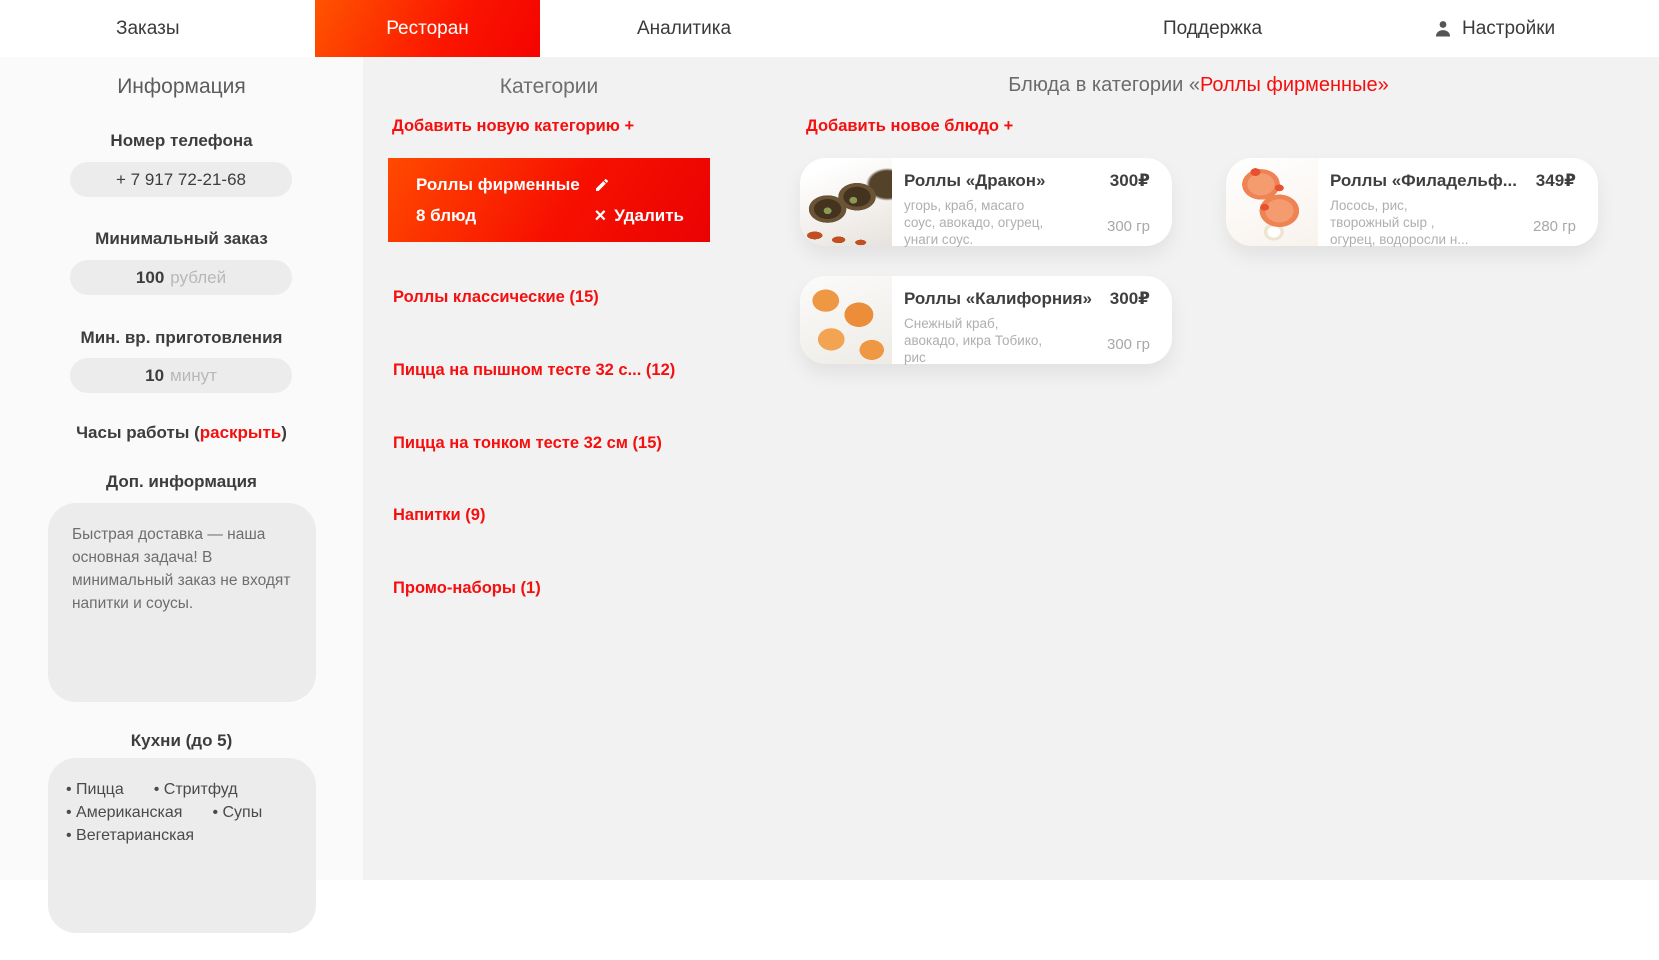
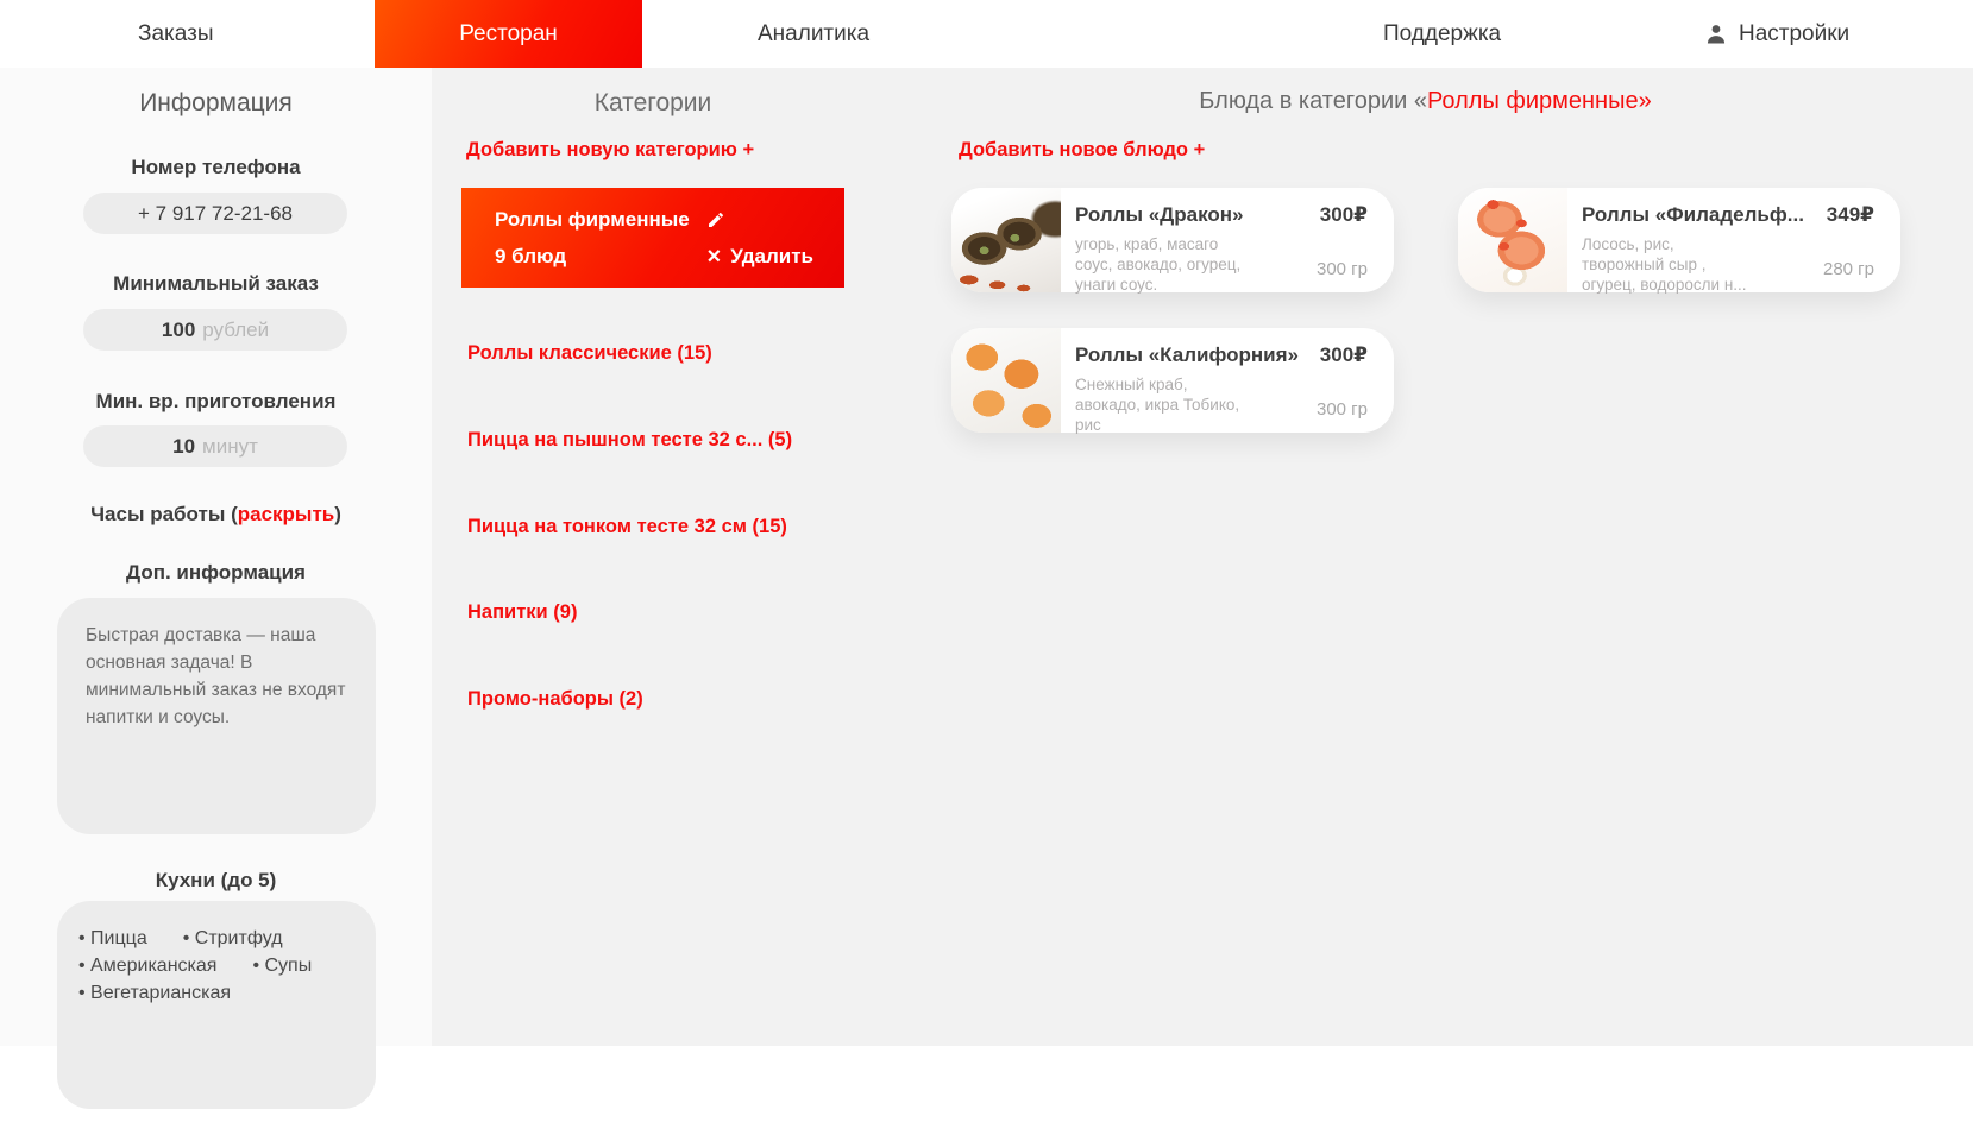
  Заказы
  Ресторан
  Аналитика
  Поддержка
  Настройки
  Информация
  Номер телефона
  + 7 917 72-21-68
  Минимальный заказ
  100
  рублей
  Мин. вр. приготовления
  10
  минут
  Часы работы (раскрыть)
  Доп. информация
  Быстрая доставка — наша основная задача! В минимальный заказ не входят напитки и соусы.
  Кухни (до 5)
  Пицца
  Стритфуд
  Американская
  Супы
  Вегетарианская
  Категории
  Добавить новую категорию +
  Роллы фирменные
- 8 блюд
+ 9 блюд
  ×
  Удалить
  Роллы классические (15)
- Пицца на пышном тесте 32 с... (12)
+ Пицца на пышном тесте 32 с... (5)
  Пицца на тонком тесте 32 см (15)
  Напитки (9)
- Промо-наборы (1)
+ Промо-наборы (2)
  Блюда в категории «Роллы фирменные»
  Добавить новое блюдо +
  Роллы «Дракон»
  угорь, краб, масаго
  соус, авокадо, огурец,
  унаги соус.
  300₽
  300 гр
  Роллы «Филадельф...
  Лосось, рис,
  творожный сыр ,
  огурец, водоросли н...
  349₽
  280 гр
  Роллы «Калифорния»
  Снежный краб,
  авокадо, икра Тобико,
  рис
  300₽
  300 гр
